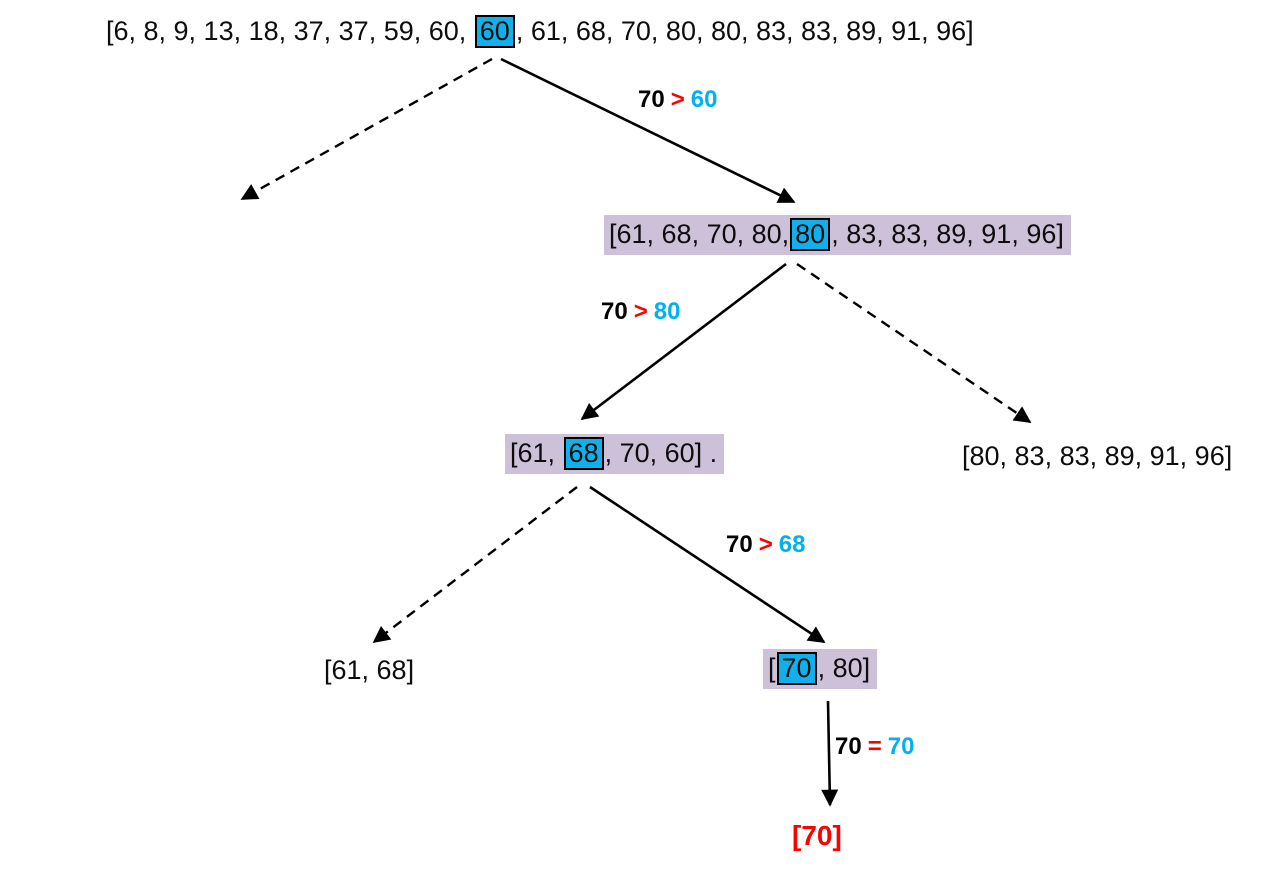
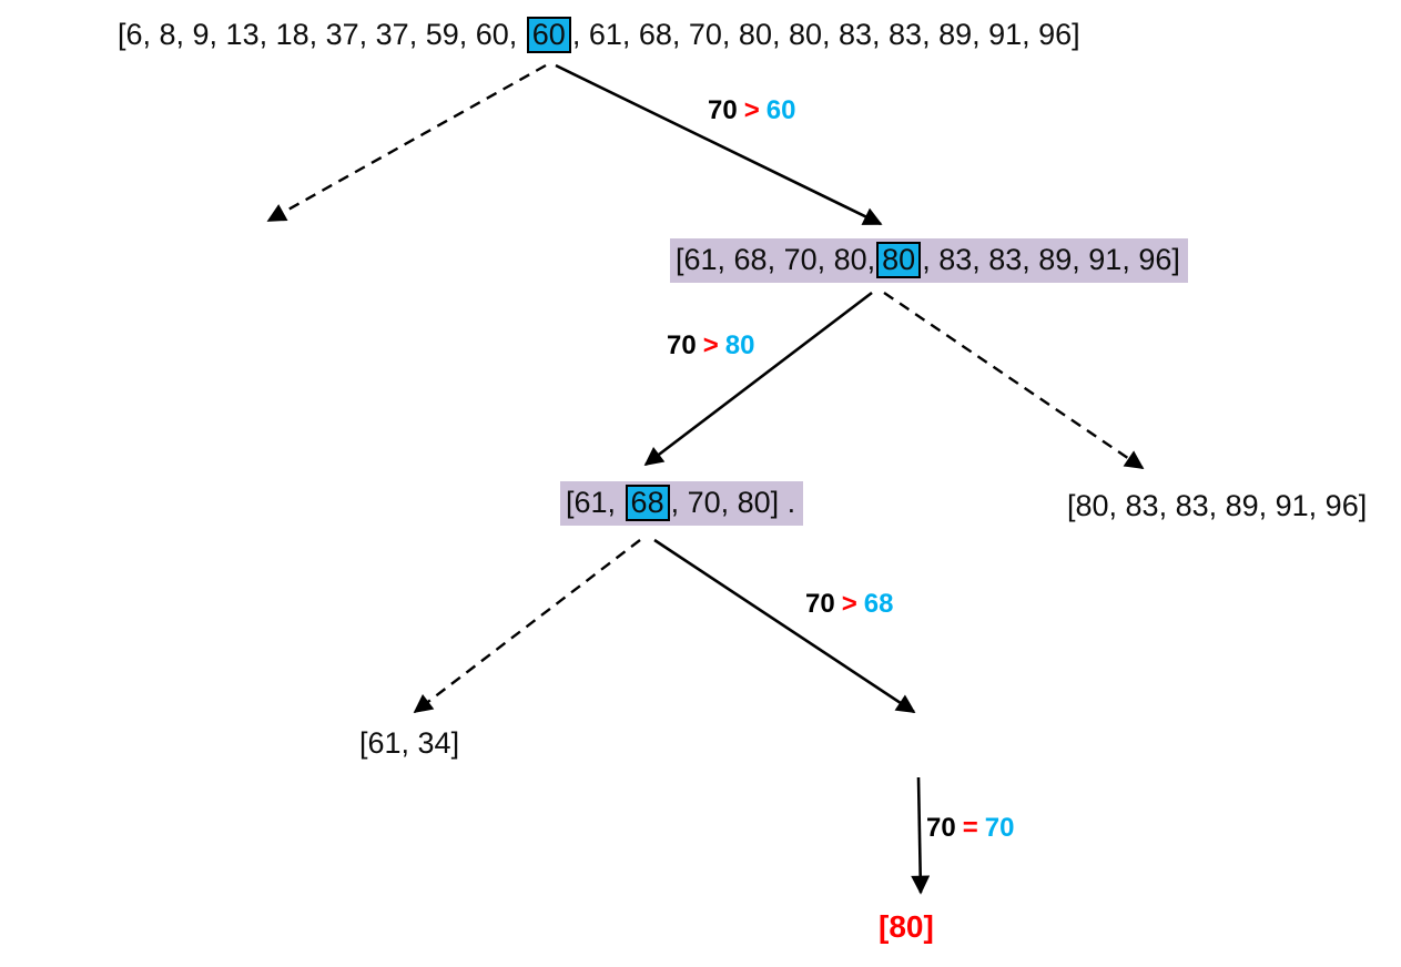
  [6, 8, 9, 13, 18, 37, 37, 59, 60, 60 , 61, 68, 70, 80, 80, 83, 83, 89, 91, 96]
  70 > 60
  [61, 68, 70, 80, 80 , 83, 83, 89, 91, 96]
  70 > 80
- [61, 68 , 70, 60] .
+ [61, 68 , 70, 80] .
  [80, 83, 83, 89, 91, 96]
  70 > 68
- [61, 68]
+ [61, 34]
- [ 70 , 80]
  70 = 70
- [70]
+ [80]
